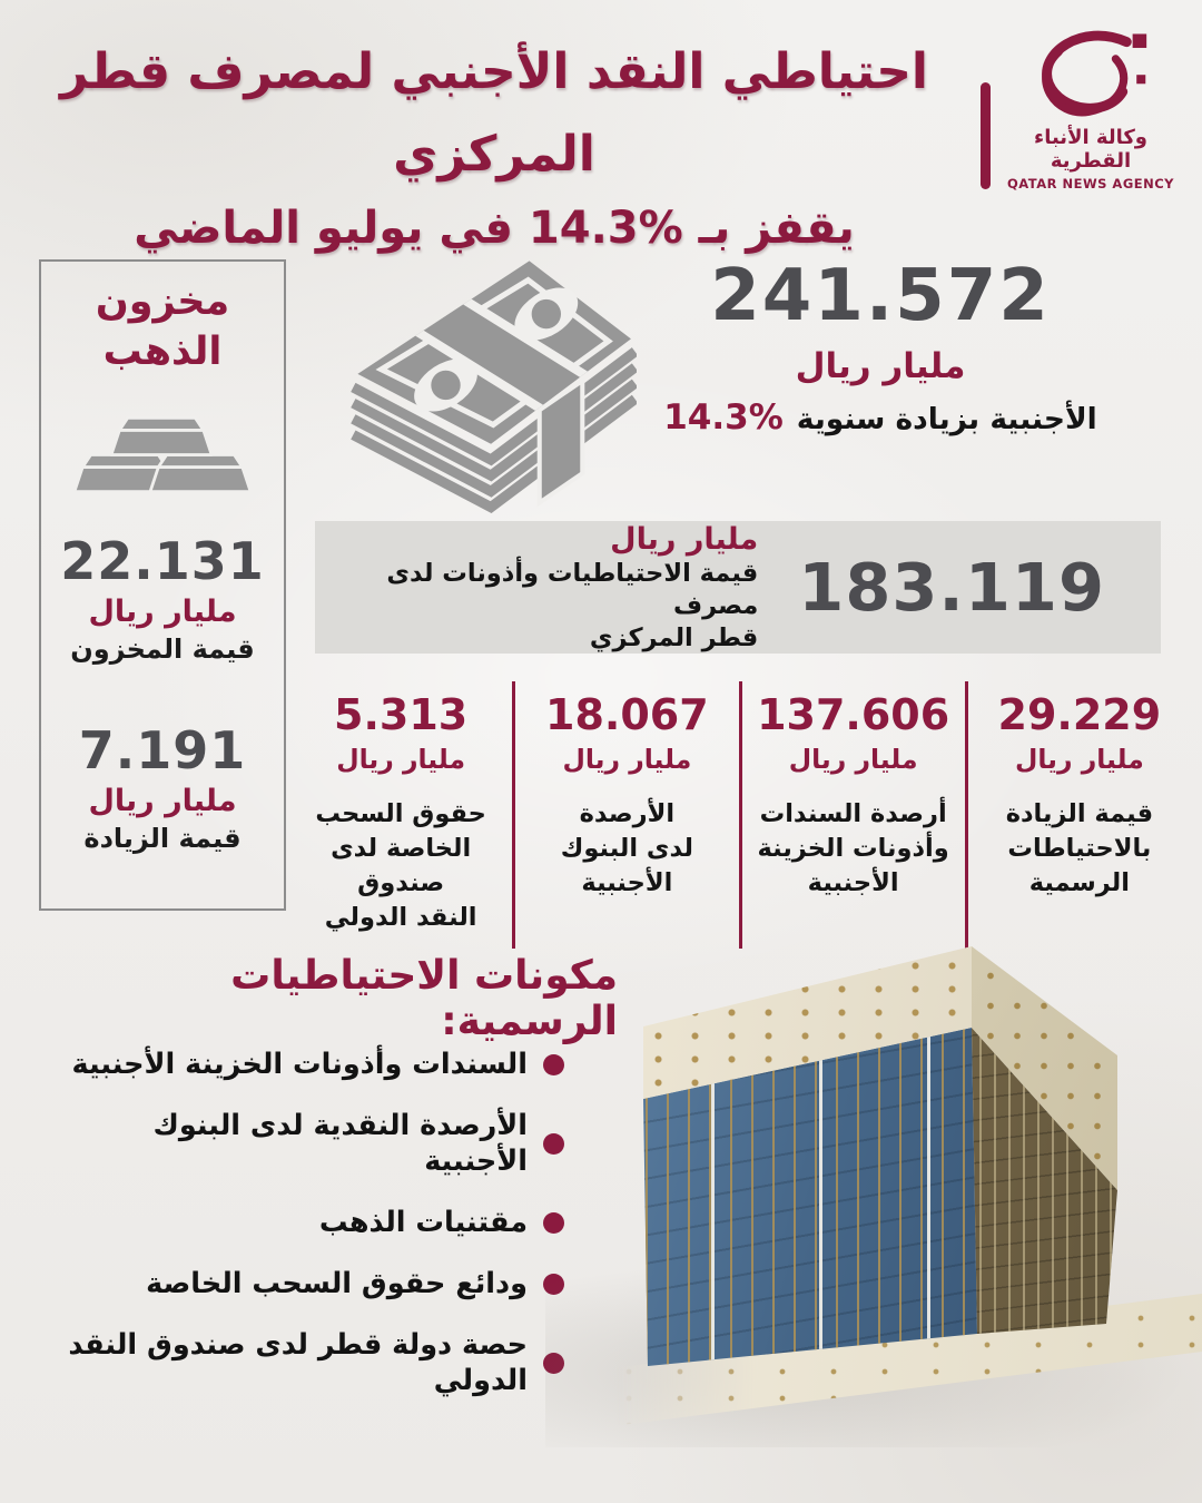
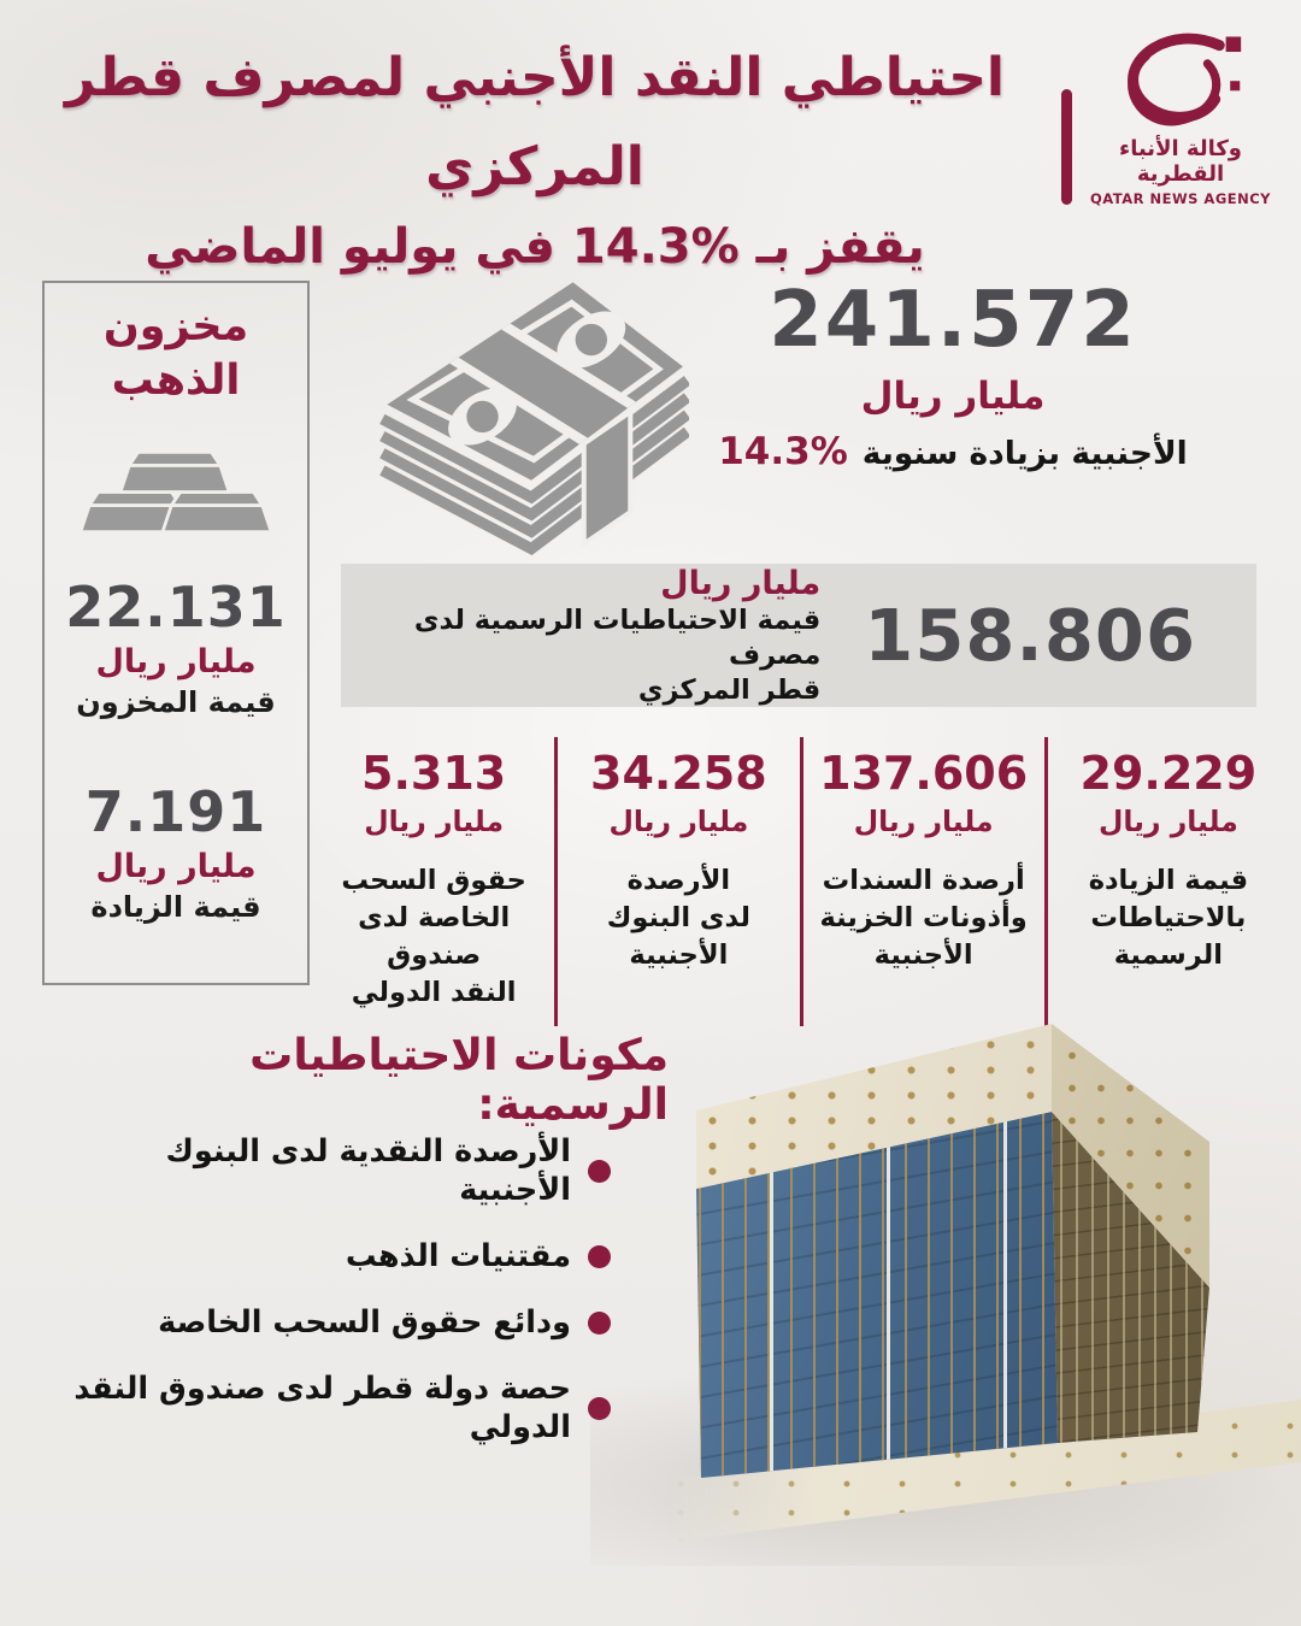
  احتياطي النقد الأجنبي لمصرف قطر المركزي
  يقفز بـ %14.3 في يوليو الماضي
  وكالة الأنباء القطرية
  QATAR NEWS AGENCY
  مخزون
  الذهب
  22.131
  مليار ريال
  قيمة المخزون
  7.191
  مليار ريال
  قيمة الزيادة
  241.572
  مليار ريال
  الأجنبية بزيادة سنوية%14.3
- 183.119
+ 158.806
  مليار ريال
- قيمة الاحتياطيات وأذونات لدى مصرف
+ قيمة الاحتياطيات الرسمية لدى مصرف
  قطر المركزي
  29.229
  مليار ريال
  قيمة الزيادة
  بالاحتياطات
  الرسمية
  137.606
  مليار ريال
  أرصدة السندات
  وأذونات الخزينة
  الأجنبية
- 18.067
+ 34.258
  مليار ريال
  الأرصدة
  لدى البنوك
  الأجنبية
  5.313
  مليار ريال
  حقوق السحب
  الخاصة لدى صندوق
  النقد الدولي
  مكونات الاحتياطيات الرسمية:
- السندات وأذونات الخزينة الأجنبية
  الأرصدة النقدية لدى البنوك الأجنبية
  مقتنيات الذهب
  ودائع حقوق السحب الخاصة
  حصة دولة قطر لدى صندوق النقد الدولي
